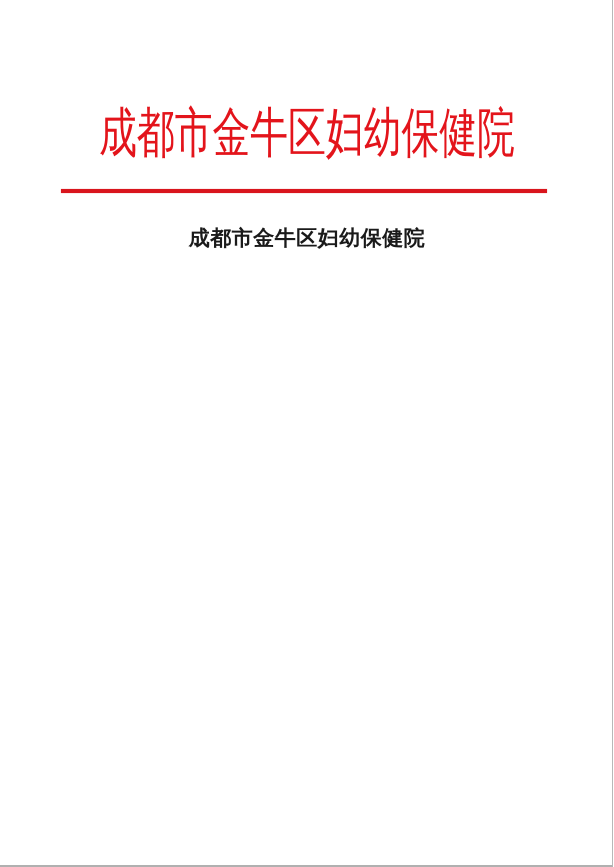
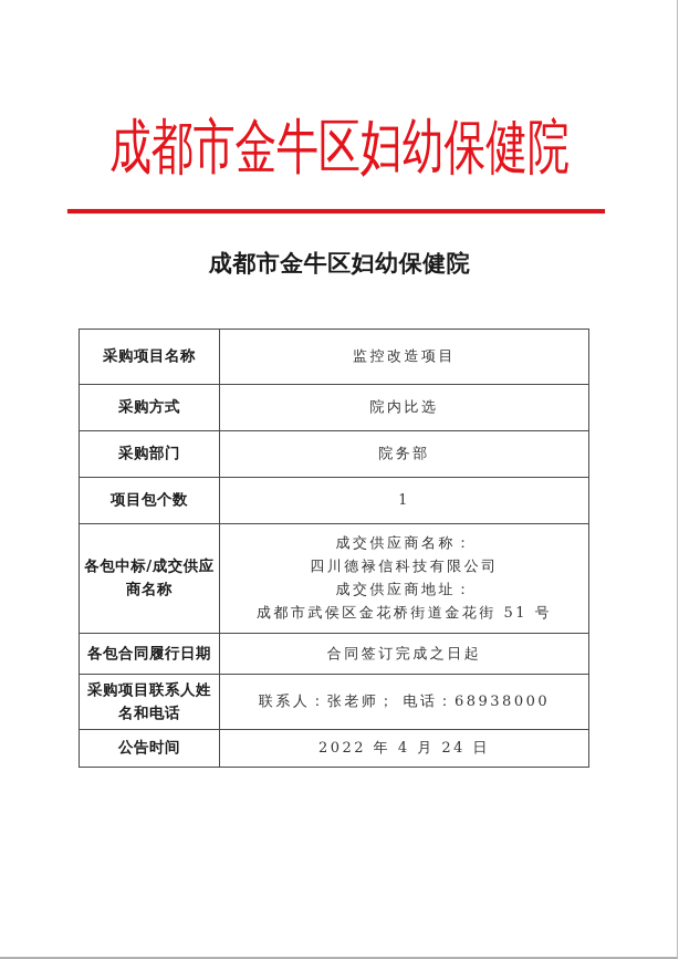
  成都市金牛区妇幼保健院
  成都市金牛区妇幼保健院
+ 采购项目名称	监控改造项目
+ 采购方式	院内比选
+ 采购部门	院务部
+ 项目包个数	1
+ 各包中标/成交供应商名称	成交供应商名称： 四川德禄信科技有限公司 成交供应商地址： 成都市武侯区金花桥街道金花街 51 号
+ 各包合同履行日期	合同签订完成之日起
+ 采购项目联系人姓名和电话	联系人：张老师； 电话：68938000
+ 公告时间	2022 年 4 月 24 日
